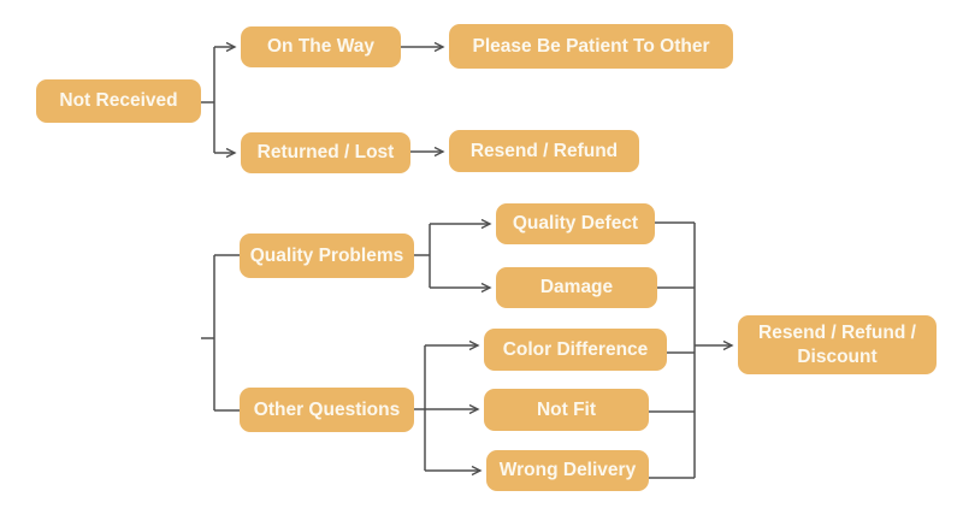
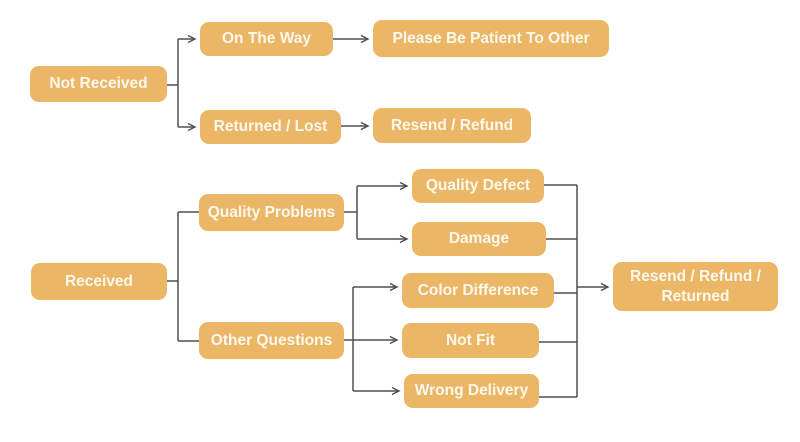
  Not Received
  On The Way
  Please Be Patient To Other
  Returned / Lost
  Resend / Refund
+ Received
  Quality Problems
  Other Questions
  Quality Defect
  Damage
  Color Difference
  Not Fit
  Wrong Delivery
- Resend / Refund / Discount
+ Resend / Refund / Returned
